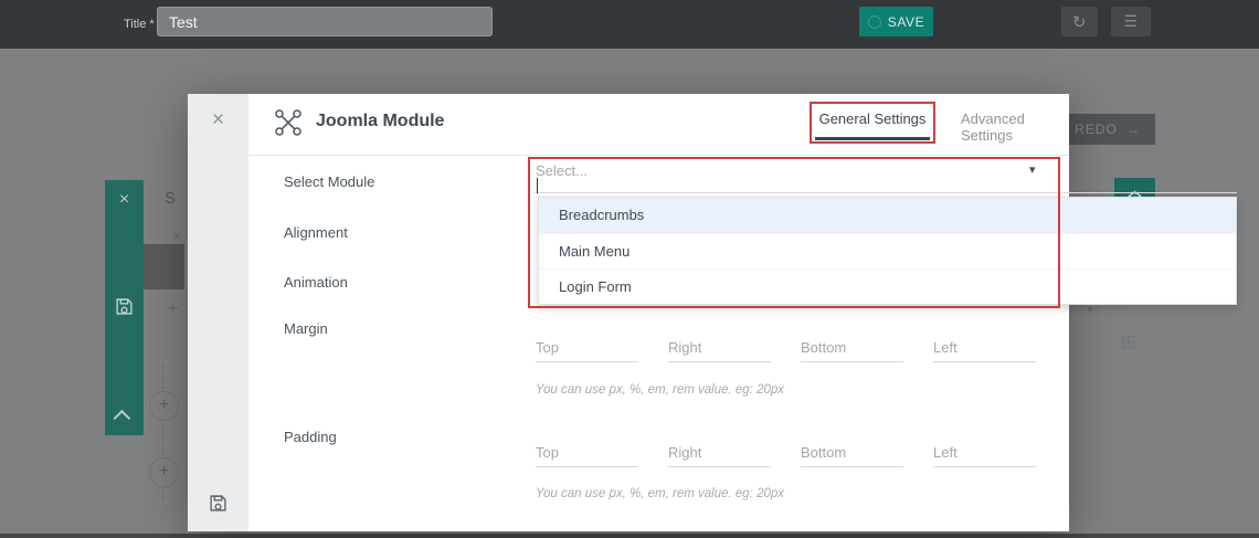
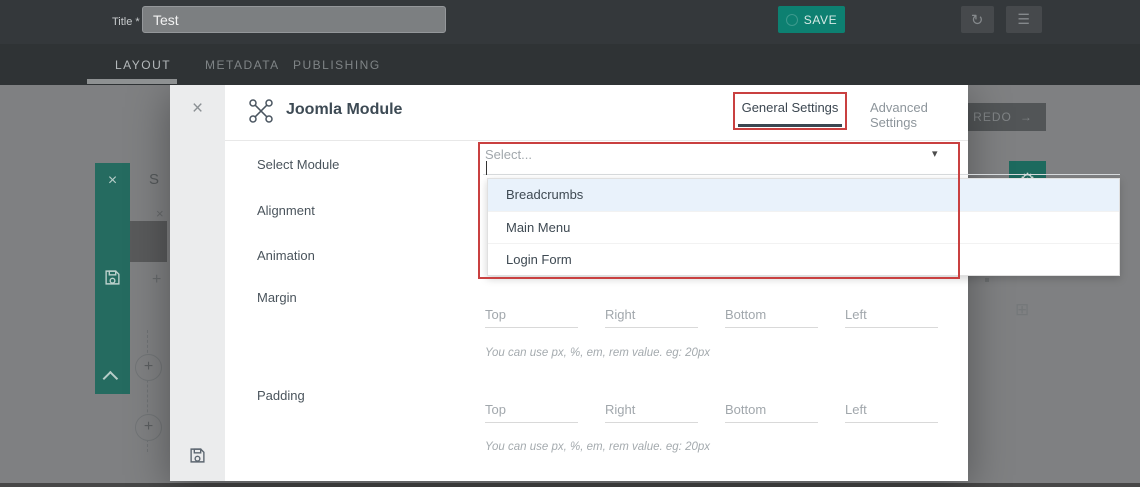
  Title *
  Test
  SAVE
  ↻
  ☰
+ LAYOUT
+ METADATA
+ PUBLISHING
  ×
  S
  ×
  +
  +
  +
  REDO
  →
  ×
  Joomla Module
  General Settings
  Advanced Settings
  Select Module
  Alignment
  Animation
  Margin
  Padding
  Select...
  ▾
  Breadcrumbs
  Main Menu
  Login Form
  Top
  Right
  Bottom
  Left
  You can use px, %, em, rem value. eg: 20px
  Top
  Right
  Bottom
  Left
  You can use px, %, em, rem value. eg: 20px
